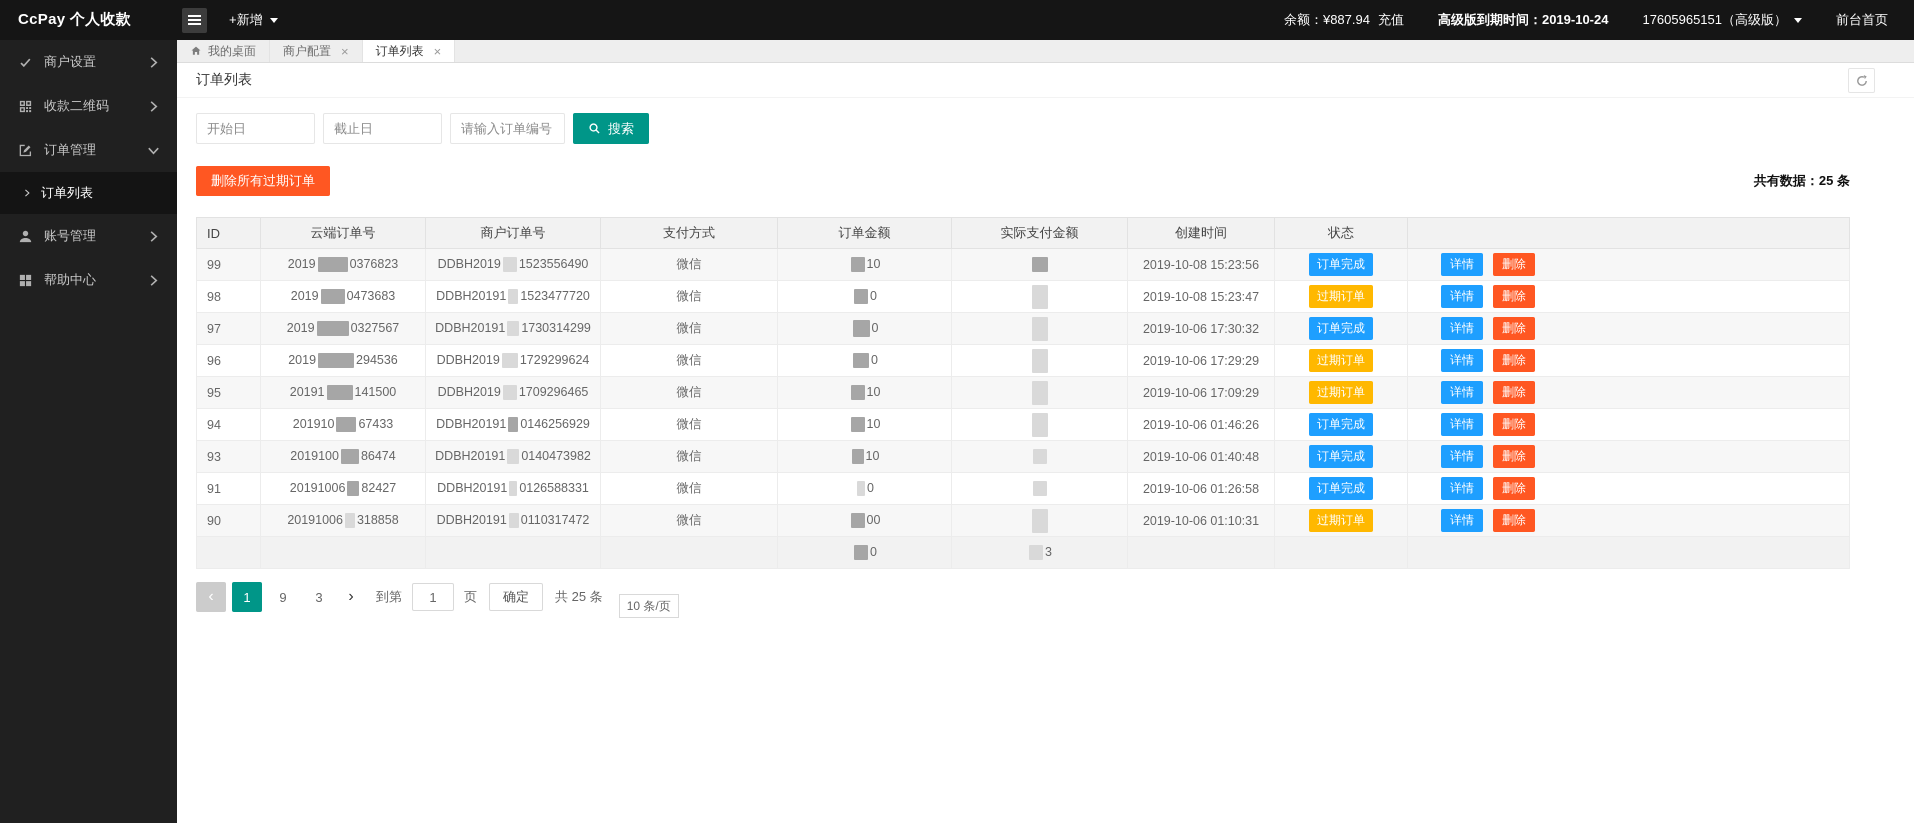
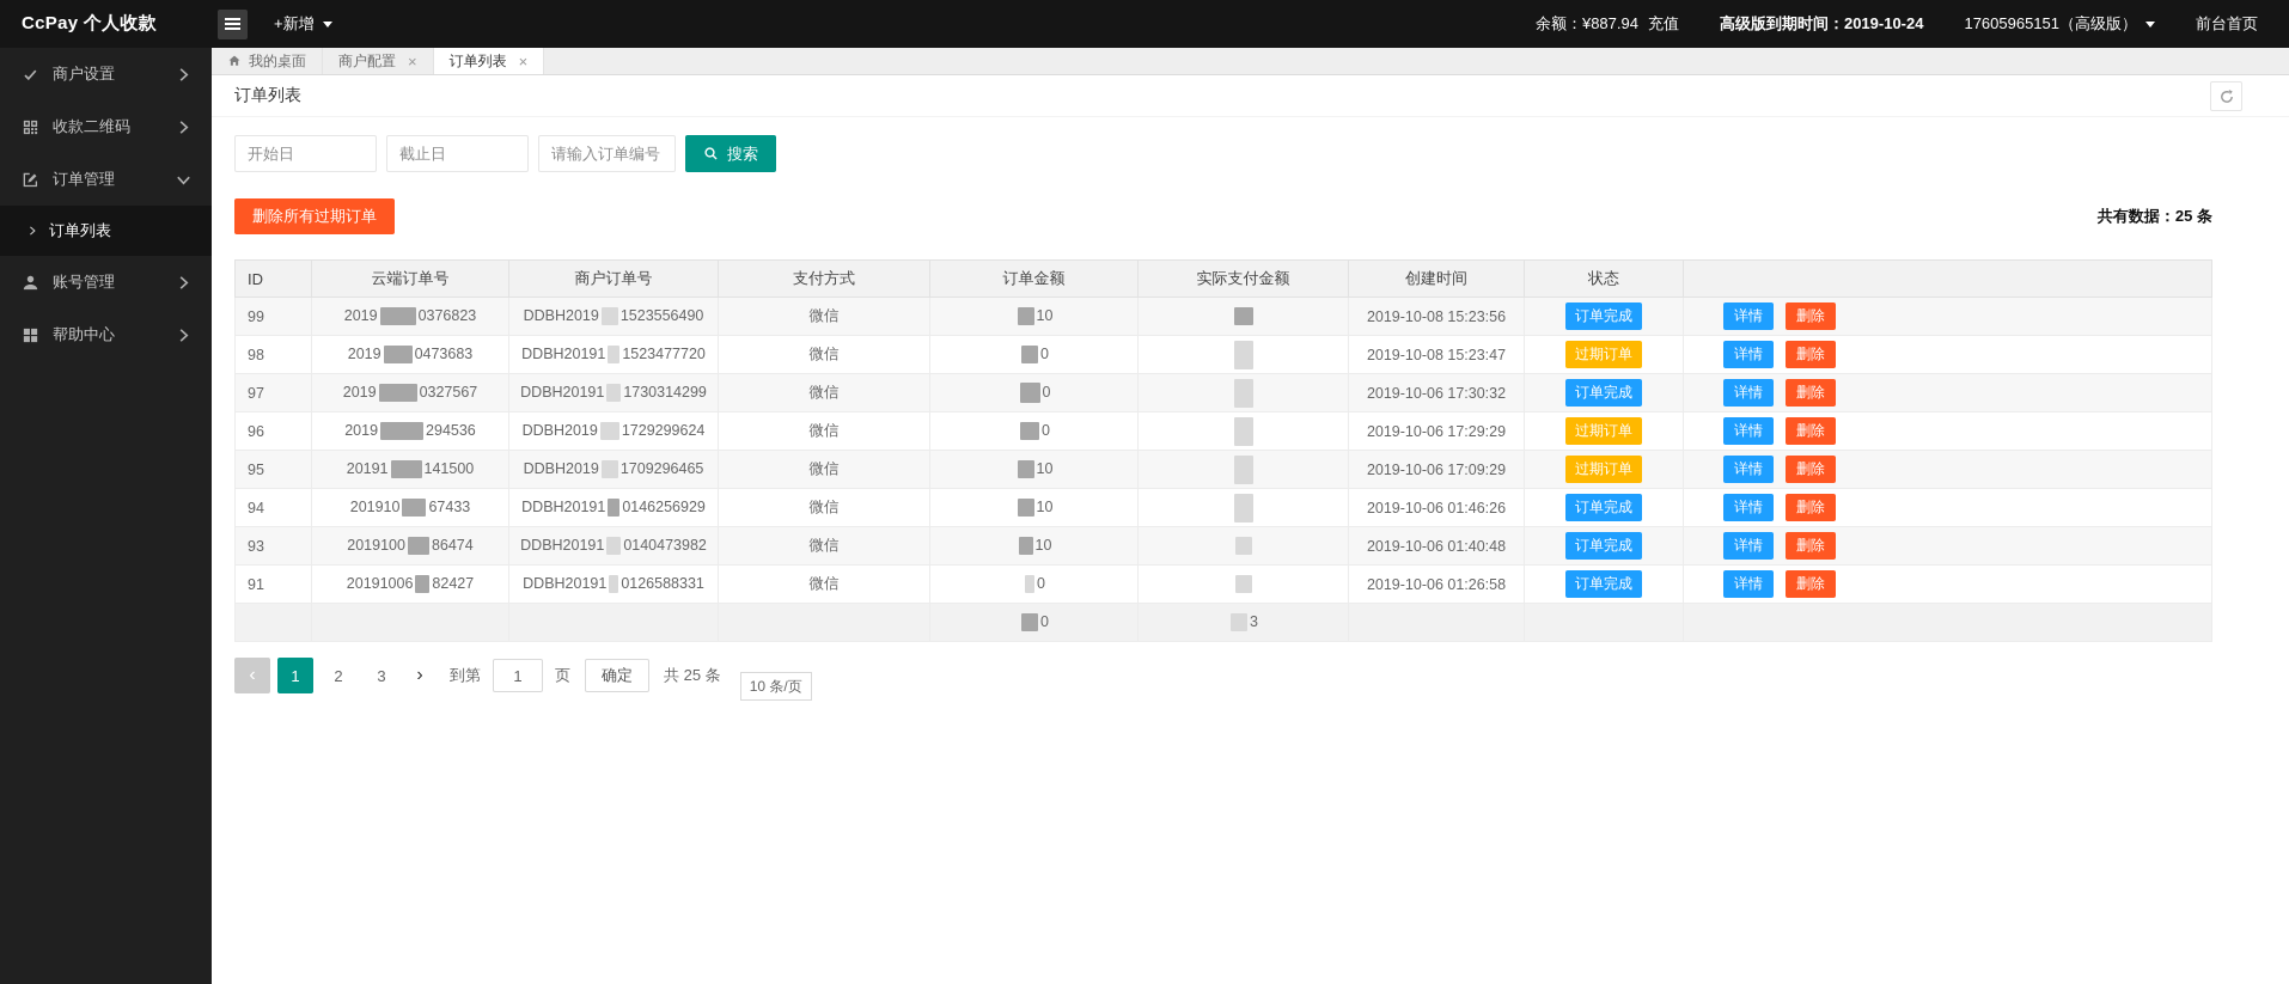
  CcPay 个人收款
  +新增
  余额：¥887.94
  充值
  高级版到期时间：2019-10-24
  17605965151（高级版）
  前台首页
  商户设置
  收款二维码
  订单管理
  订单列表
  账号管理
  帮助中心
  我的桌面
  商户配置
  ×
  订单列表
  ×
  订单列表
  开始日
  截止日
  请输入订单编号
  搜索
  删除所有过期订单
  共有数据：25 条
  ID	云端订单号	商户订单号	支付方式	订单金额	实际支付金额	创建时间	状态
  99	2019 0376823	DDBH2019 1523556490	微信	10		2019-10-08 15:23:56	订单完成	详情 删除
  98	2019 0473683	DDBH20191 1523477720	微信	0		2019-10-08 15:23:47	过期订单	详情 删除
  97	2019 0327567	DDBH20191 1730314299	微信	0		2019-10-06 17:30:32	订单完成	详情 删除
  96	2019 294536	DDBH2019 1729299624	微信	0		2019-10-06 17:29:29	过期订单	详情 删除
  95	20191 141500	DDBH2019 1709296465	微信	10		2019-10-06 17:09:29	过期订单	详情 删除
  94	201910 67433	DDBH20191 0146256929	微信	10		2019-10-06 01:46:26	订单完成	详情 删除
  93	2019100 86474	DDBH20191 0140473982	微信	10		2019-10-06 01:40:48	订单完成	详情 删除
  91	20191006 82427	DDBH20191 0126588331	微信	0		2019-10-06 01:26:58	订单完成	详情 删除
- 90	20191006 318858	DDBH20191 0110317472	微信	00		2019-10-06 01:10:31	过期订单	详情 删除
  				0	3
  ‹
  1
- 9
+ 2
  3
  ›
  到第
  1
  页
  确定
  共 25 条
  10 条/页
